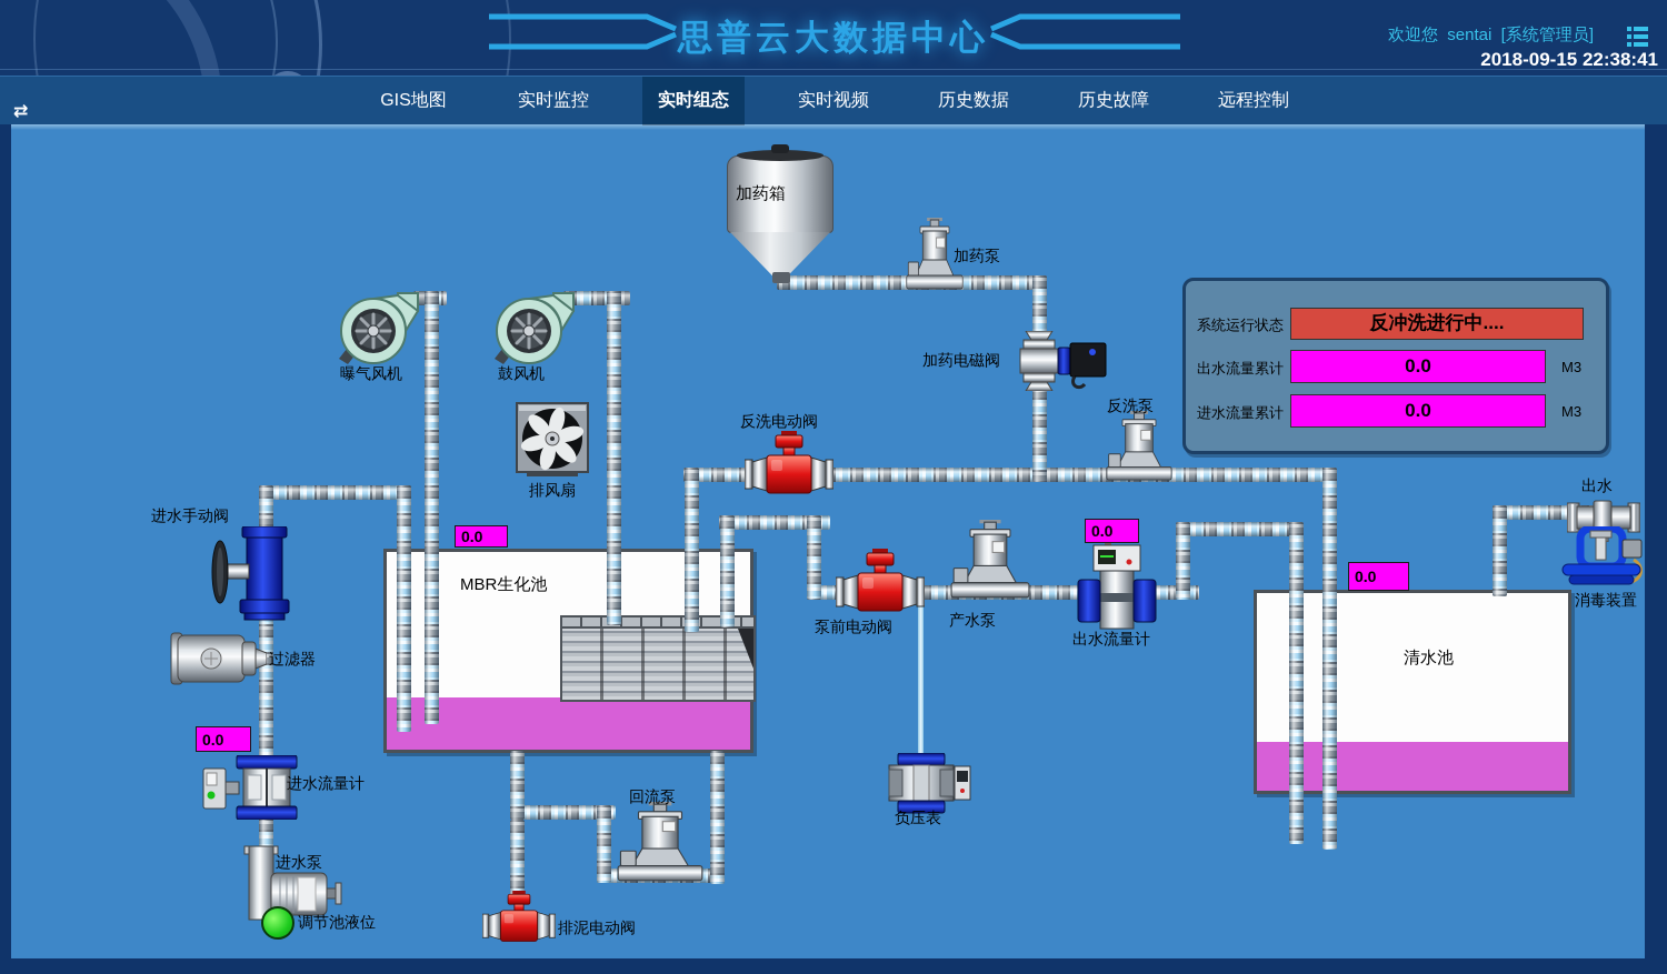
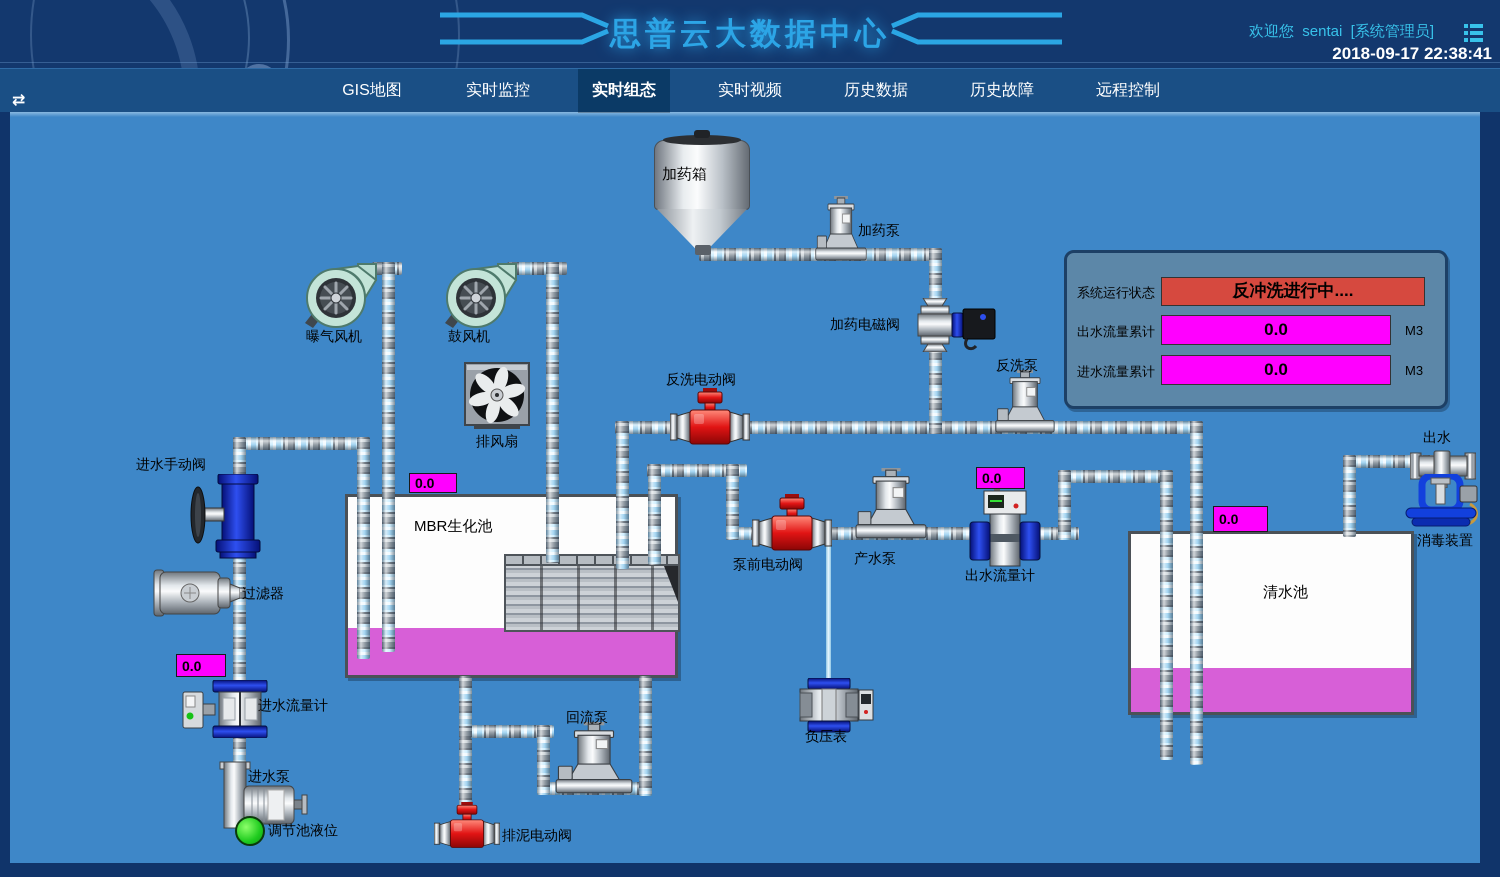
  思普云大数据中心
  欢迎您 sentai [系统管理员]
- 2018-09-15 22:38:41
+ 2018-09-17 22:38:41
  GIS地图
  实时监控
  实时组态
  实时视频
  历史数据
  历史故障
  远程控制
  ⇄
  0.0
  0.0
  0.0
  0.0
  系统运行状态
  反冲洗进行中....
  出水流量累计
  0.0
  M3
  进水流量累计
  0.0
  M3
  加药箱
  加药泵
  加药电磁阀
  曝气风机
  鼓风机
  排风扇
  反洗电动阀
  反洗泵
  进水手动阀
  过滤器
  MBR生化池
  泵前电动阀
  产水泵
  出水流量计
  清水池
  出水
  消毒装置
  进水流量计
  进水泵
  调节池液位
  回流泵
  排泥电动阀
  负压表
